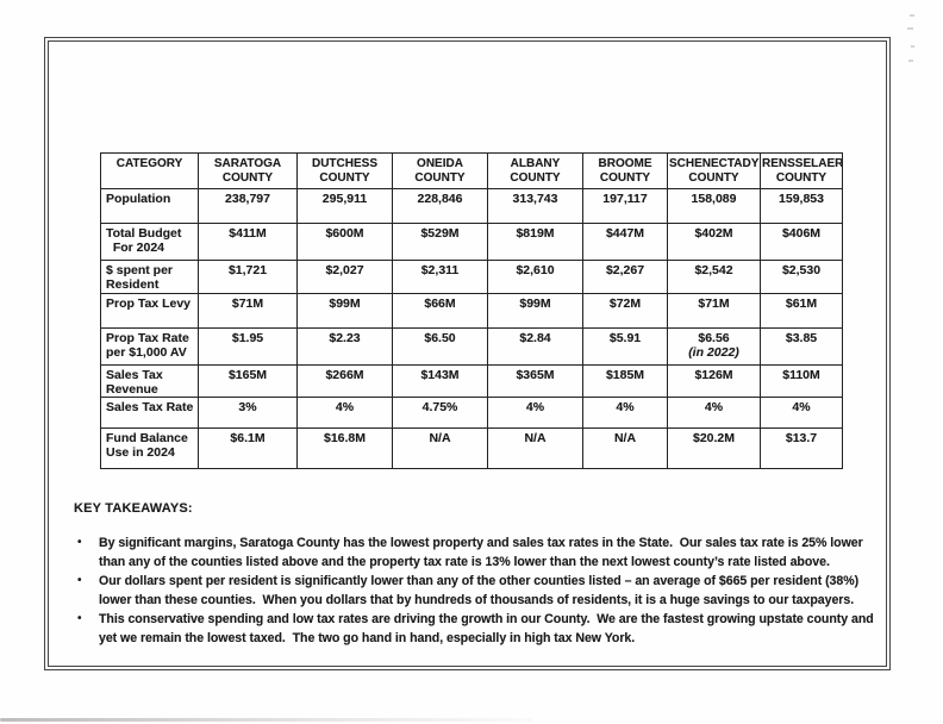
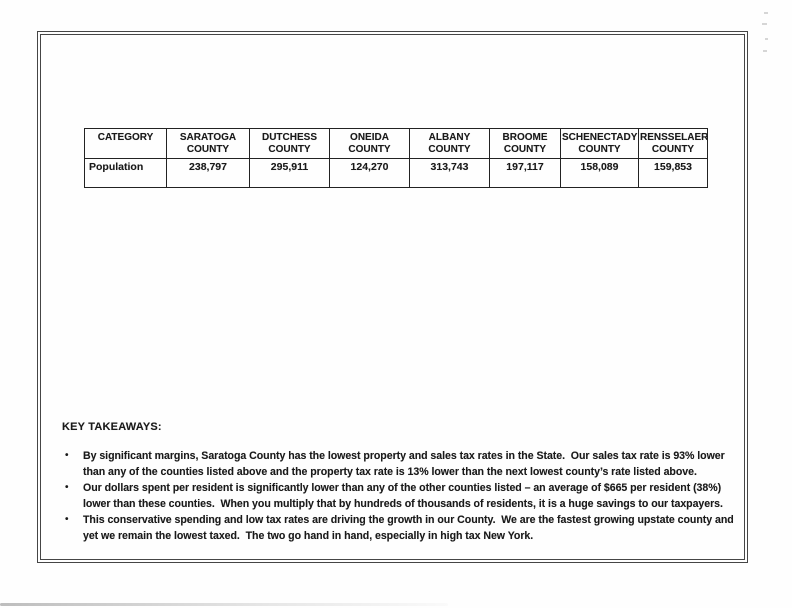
  CATEGORY	SARATOGACOUNTY	DUTCHESSCOUNTY	ONEIDACOUNTY	ALBANYCOUNTY	BROOMECOUNTY	SCHENECTADYCOUNTY	RENSSELAERCOUNTY
- Population	238,797	295,911	228,846	313,743	197,117	158,089	159,853
+ Population	238,797	295,911	124,270	313,743	197,117	158,089	159,853
- Total Budget For 2024	$411M	$600M	$529M	$819M	$447M	$402M	$406M
- $ spent perResident	$1,721	$2,027	$2,311	$2,610	$2,267	$2,542	$2,530
- Prop Tax Levy	$71M	$99M	$66M	$99M	$72M	$71M	$61M
- Prop Tax Rateper $1,000 AV	$1.95	$2.23	$6.50	$2.84	$5.91	$6.56(in 2022)	$3.85
- Sales TaxRevenue	$165M	$266M	$143M	$365M	$185M	$126M	$110M
- Sales Tax Rate	3%	4%	4.75%	4%	4%	4%	4%
- Fund BalanceUse in 2024	$6.1M	$16.8M	N/A	N/A	N/A	$20.2M	$13.7
  KEY TAKEAWAYS:
  •
- By significant margins, Saratoga County has the lowest property and sales tax rates in the State. Our sales tax rate is 25% lower than any of the counties listed above and the property tax rate is 13% lower than the next lowest county’s rate listed above.
+ By significant margins, Saratoga County has the lowest property and sales tax rates in the State. Our sales tax rate is 93% lower than any of the counties listed above and the property tax rate is 13% lower than the next lowest county’s rate listed above.
  •
- Our dollars spent per resident is significantly lower than any of the other counties listed – an average of $665 per resident (38%) lower than these counties. When you dollars that by hundreds of thousands of residents, it is a huge savings to our taxpayers.
+ Our dollars spent per resident is significantly lower than any of the other counties listed – an average of $665 per resident (38%) lower than these counties. When you multiply that by hundreds of thousands of residents, it is a huge savings to our taxpayers.
  •
  This conservative spending and low tax rates are driving the growth in our County. We are the fastest growing upstate county and yet we remain the lowest taxed. The two go hand in hand, especially in high tax New York.
